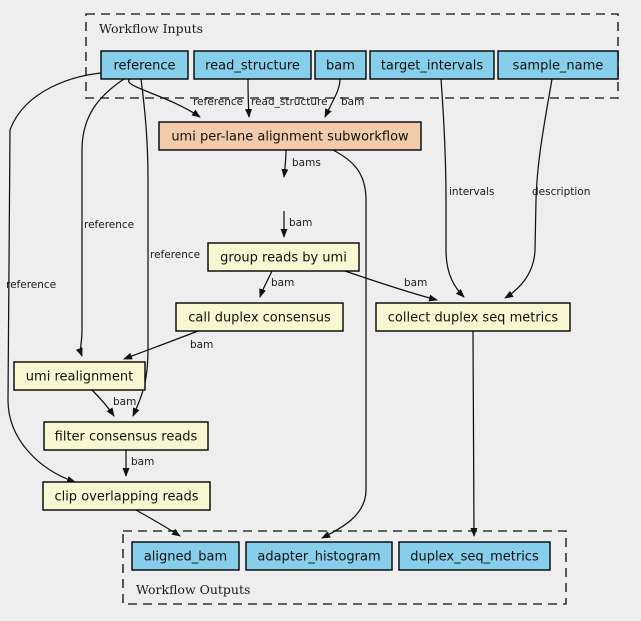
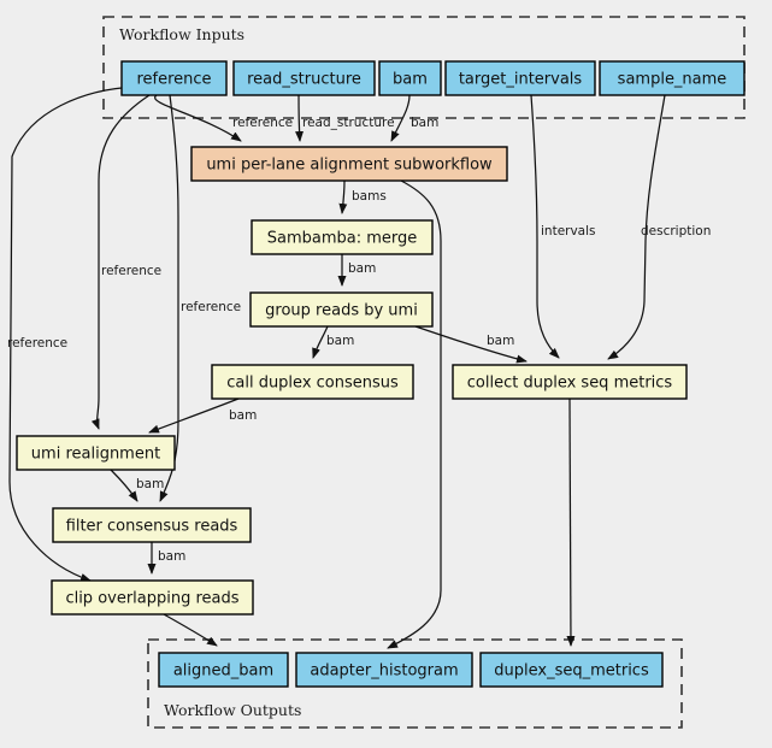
  Workflow Inputs
  Workflow Outputs
  reference
  read_structure
  bam
  reference
  reference
  reference
  bams
  bam
  bam
  bam
  bam
  bam
  bam
  intervals
  description
  reference
  read_structure
  bam
  target_intervals
  sample_name
  umi per-lane alignment subworkflow
+ Sambamba: merge
  group reads by umi
  call duplex consensus
  collect duplex seq metrics
  umi realignment
  filter consensus reads
  clip overlapping reads
  aligned_bam
  adapter_histogram
  duplex_seq_metrics
